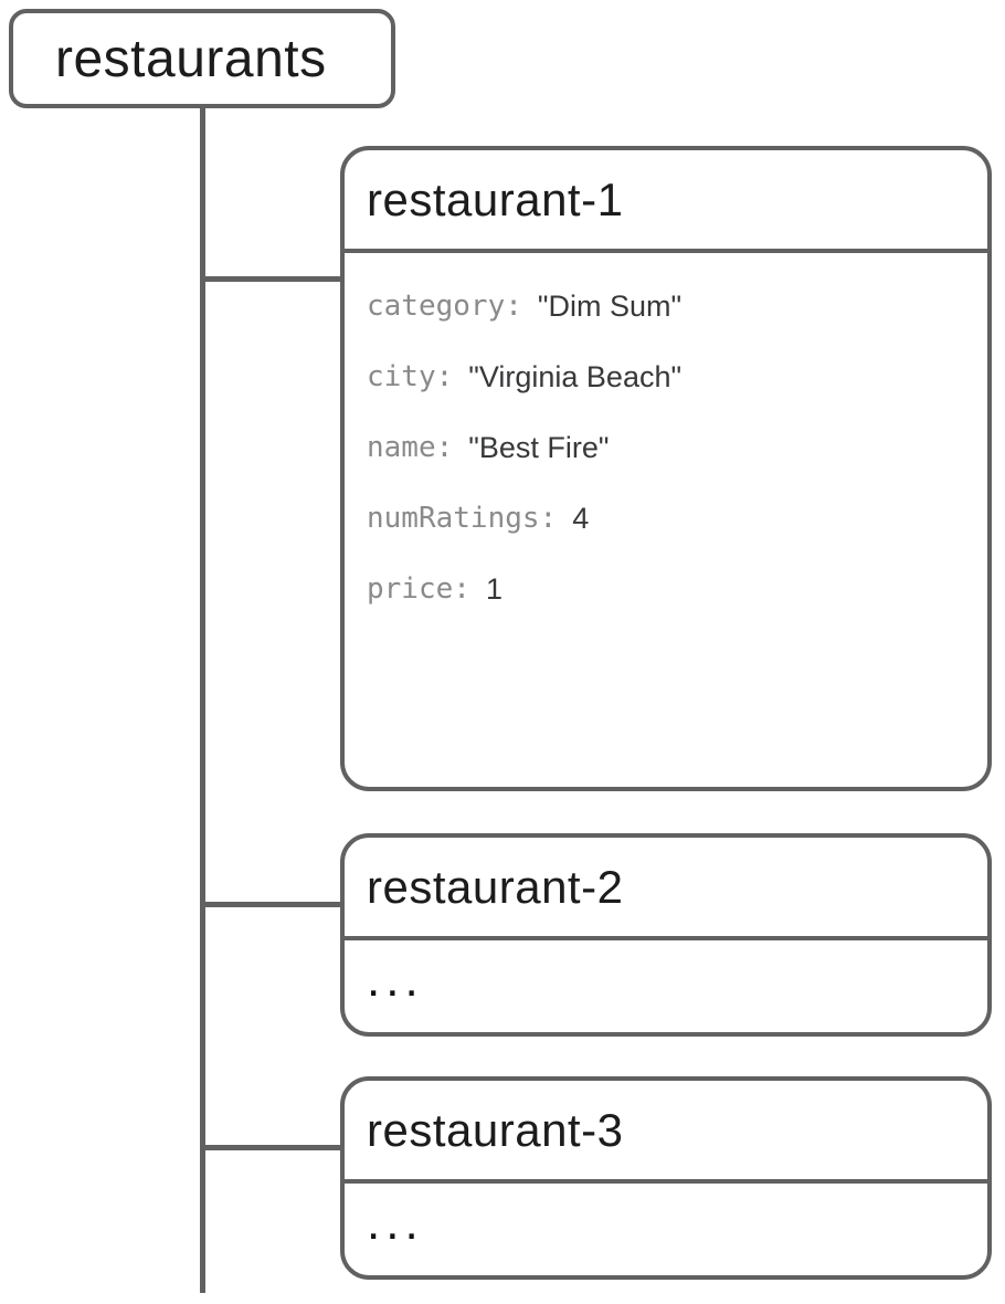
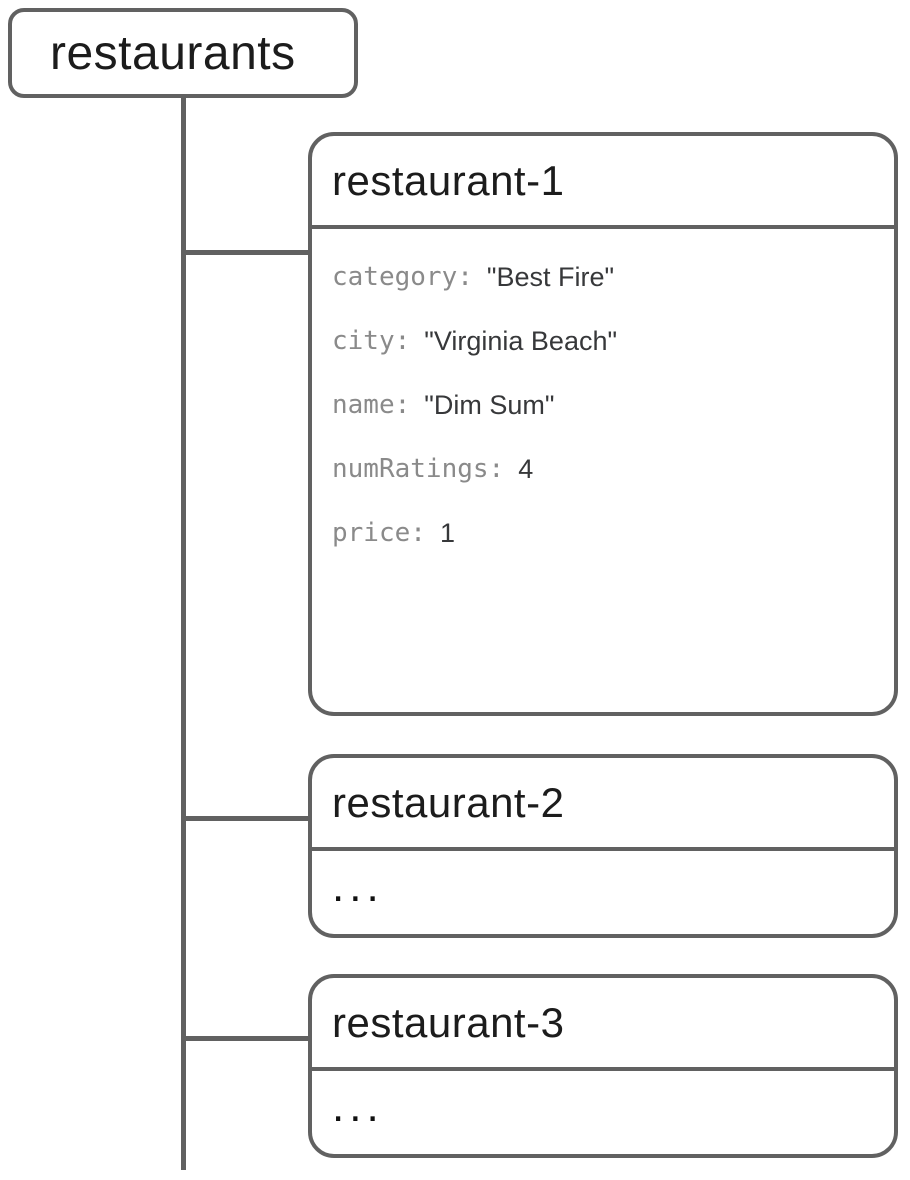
  restaurants
  restaurant-1
  category
- "Dim Sum"
+ "Best Fire"
  city
  "Virginia Beach"
  name
- "Best Fire"
+ "Dim Sum"
  numRatings
  4
  price
  1
  restaurant-2
  ...
  restaurant-3
  ...
